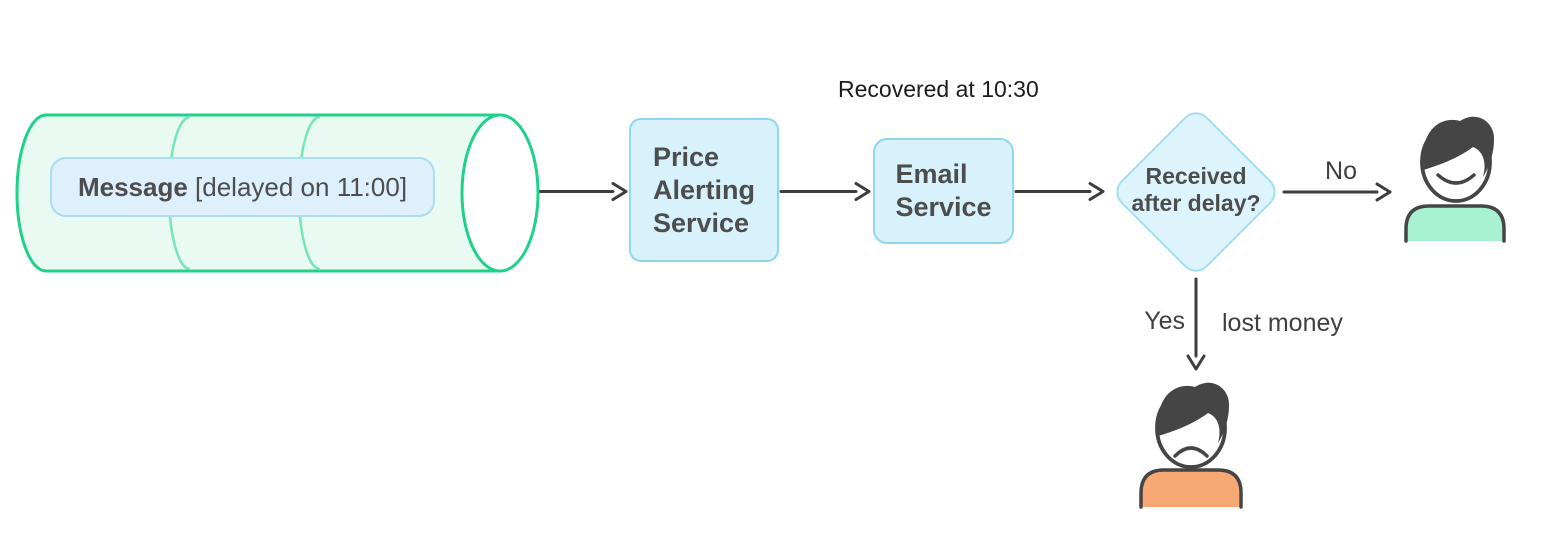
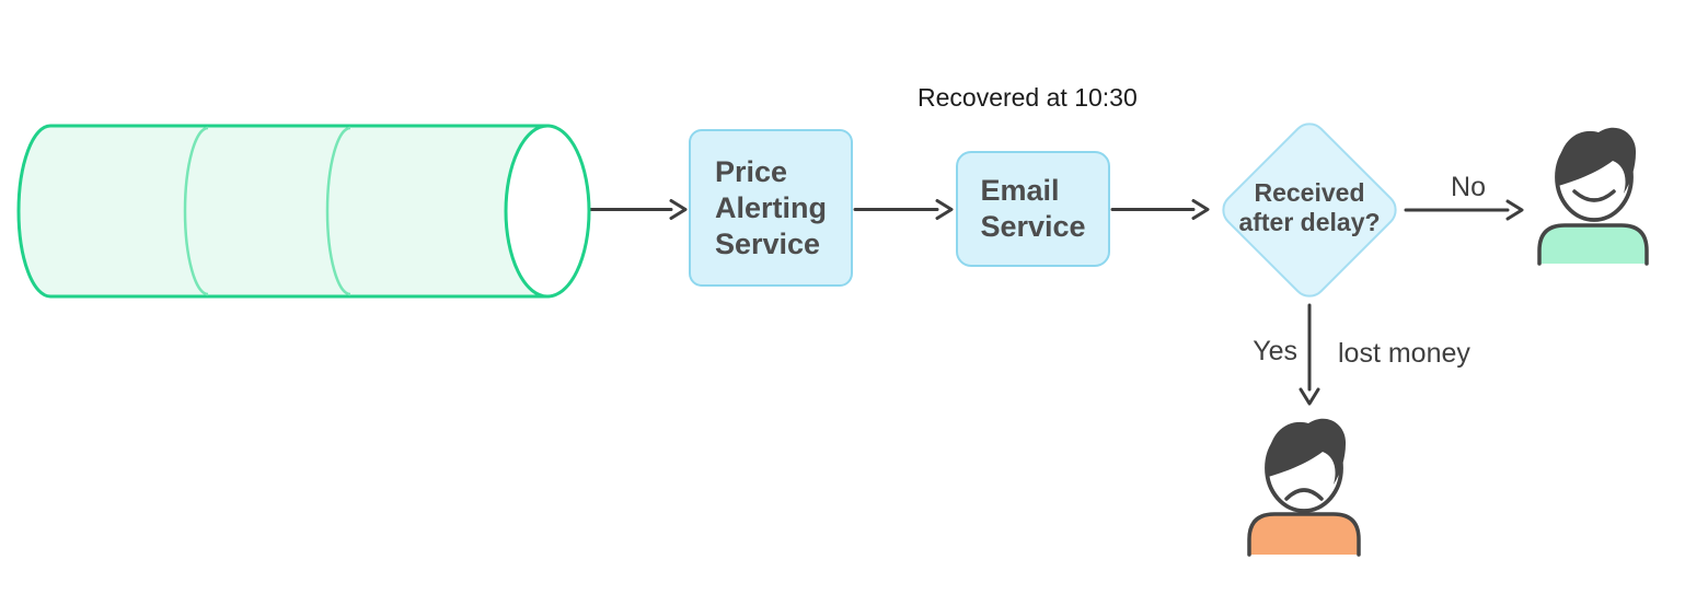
- Message
- [delayed on 11:00]
  Recovered at 10:30
  Price
  Alerting
  Service
  Email
  Service
  Received
  after delay?
  No
  Yes
  lost money
